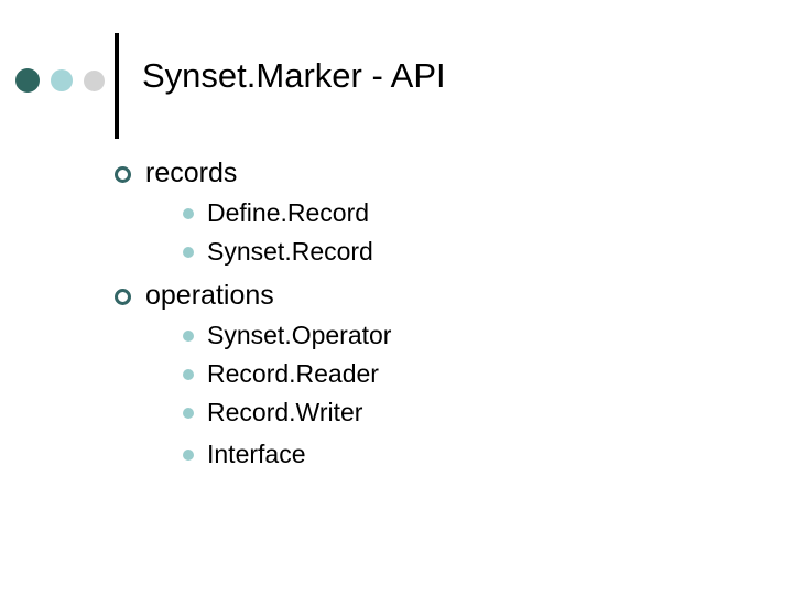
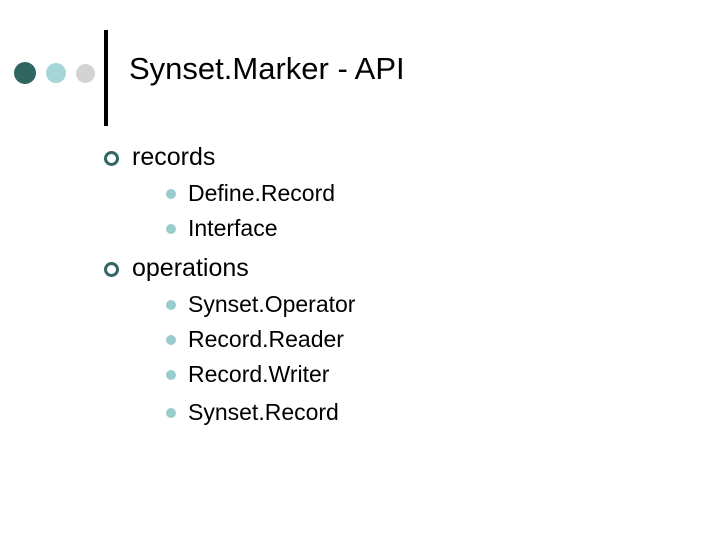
  Synset.Marker - API
  records
  Define.Record
- Synset.Record
+ Interface
  operations
  Synset.Operator
  Record.Reader
  Record.Writer
- Interface
+ Synset.Record
